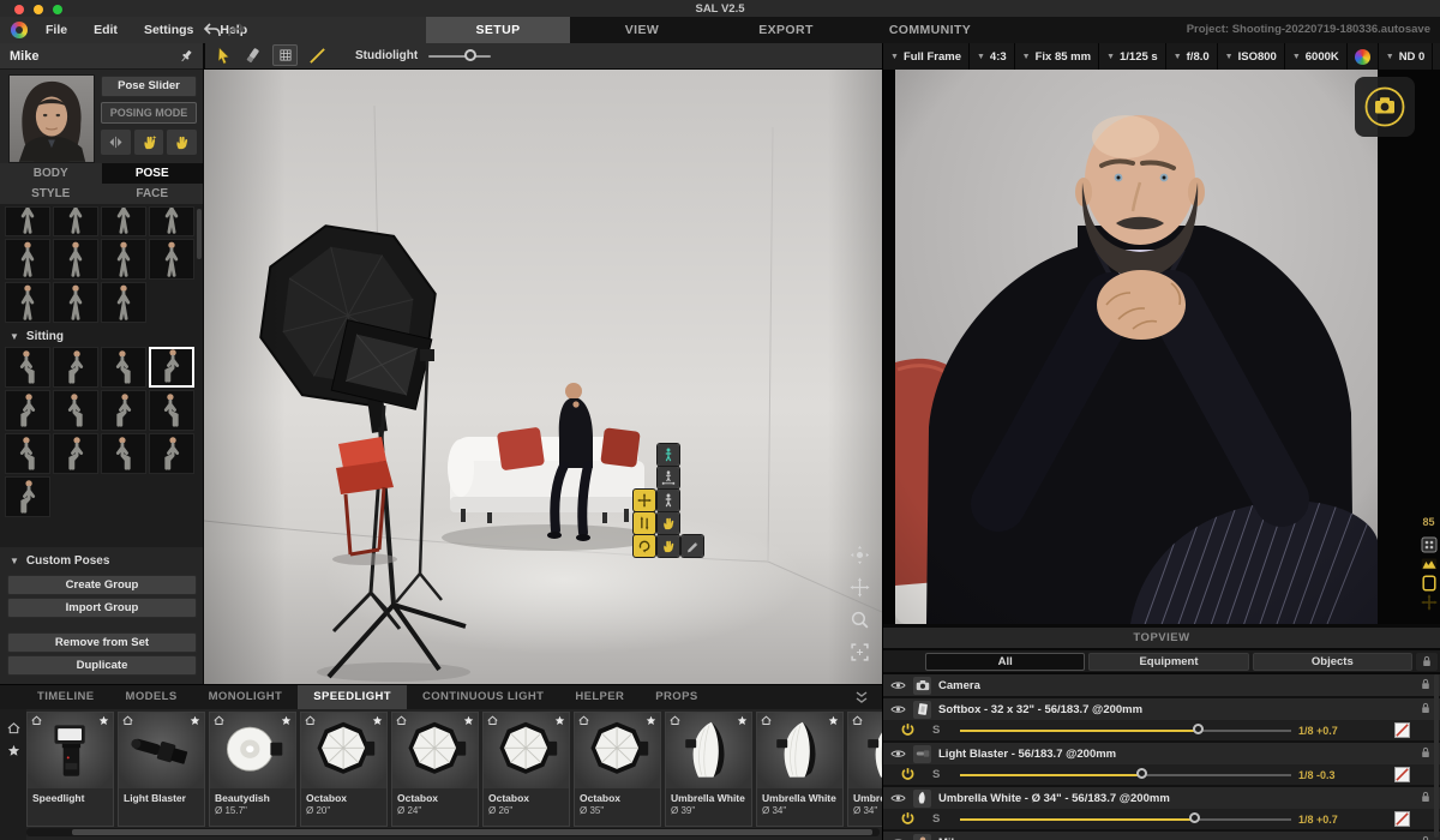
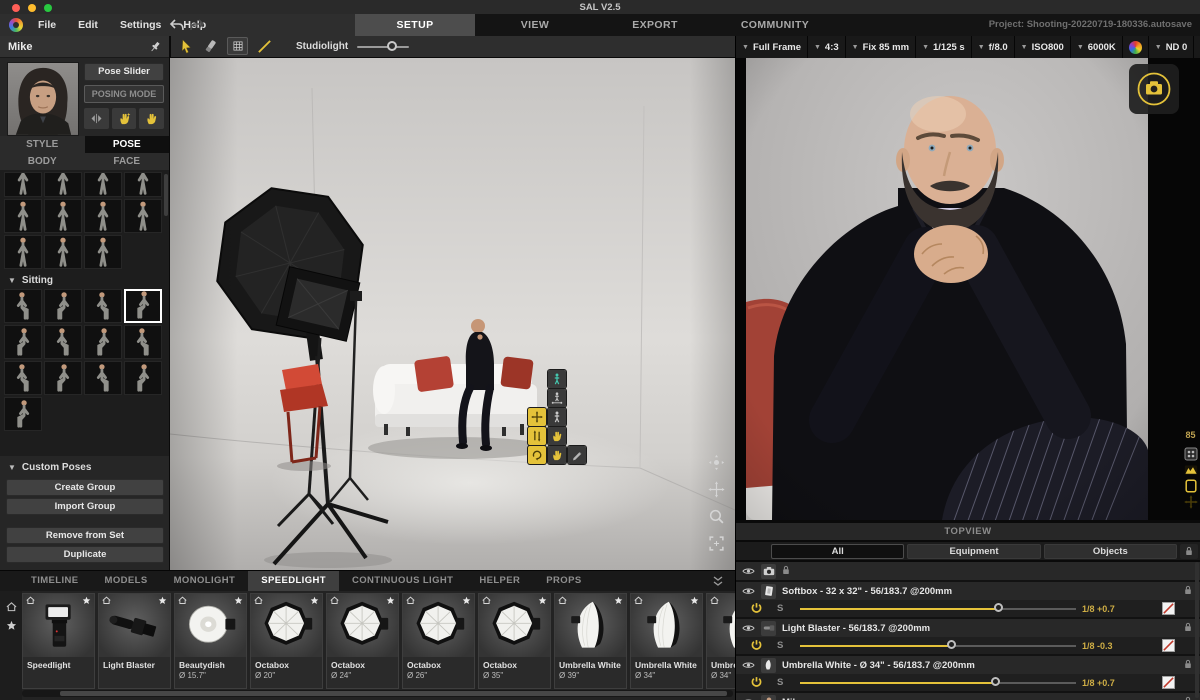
  SAL V2.5
  File Edit Settings Hl
  SETUP
  VIEW
  EXPORT
  COMMUNITY
  Project: Shooting-20220719-180336.autosave
  Mike
  Pose Slider
  POSING MODE
- BODY
+ STYLE
  POSE
- STYLE
+ BODY
  FACE
  ▼
  Sitting
  ▼
  Custom Poses
  Create Group
  Import Group
  Remove from Set
  Duplicate
  Studiolight
  TIMELINE
  MODELS
  MONOLIGHT
  SPEEDLIGHT
  CONTINUOUS LIGHT
  HELPER
  PROPS
  Speedlight
  Light Blaster
  Beautydish
  Ø 15.7"
  Octabox
  Ø 20"
  Octabox
  Ø 24"
  Octabox
  Ø 26"
  Octabox
  Ø 35"
  Umbrella White
  Ø 39"
  Umbrella White
  Ø 34"
  Ø 34"
  Full Frame
  4:3
  Fix 85 mm
  1/125 s
  f/8.0
  ISO800
  6000K
  ND 0
  85
  TOPVIEW
  All
  Equipment
  Objects
- Camera
  Softbox - 32 x 32" - 56/183.7 @200mm
  S
  1/8 +0.7
  Light Blaster - 56/183.7 @200mm
  S
  1/8 -0.3
  Umbrella White - Ø 34" - 56/183.7 @200mm
  S
  1/8 +0.7
